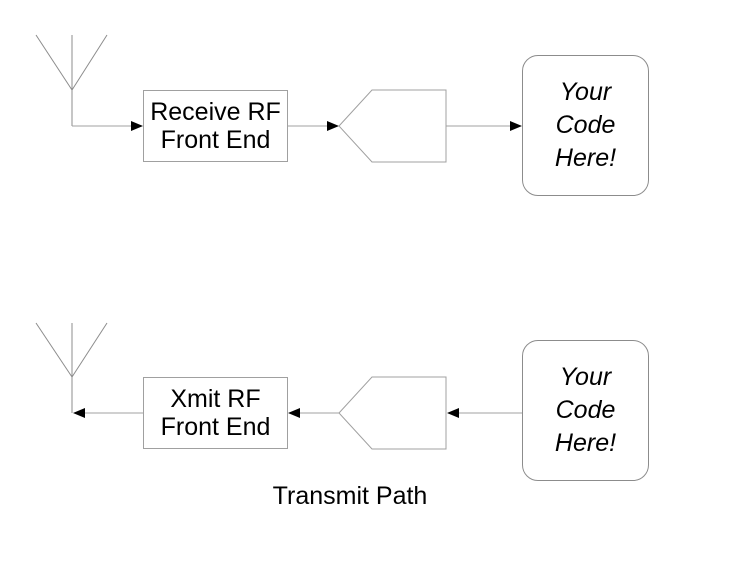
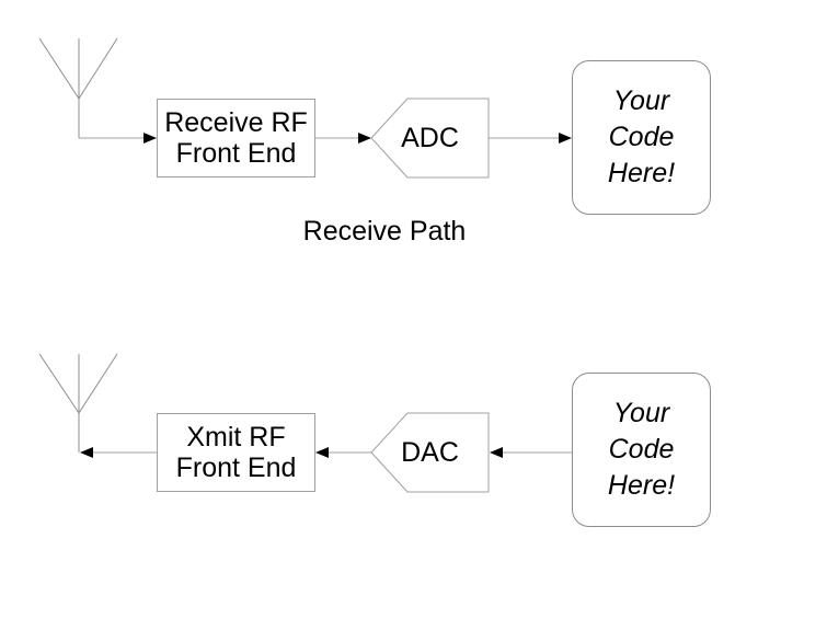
  Receive RF
  Front End
+ ADC
  Your
  Code
  Here!
+ Receive Path
  Xmit RF
  Front End
+ DAC
  Your
  Code
  Here!
- Transmit Path
